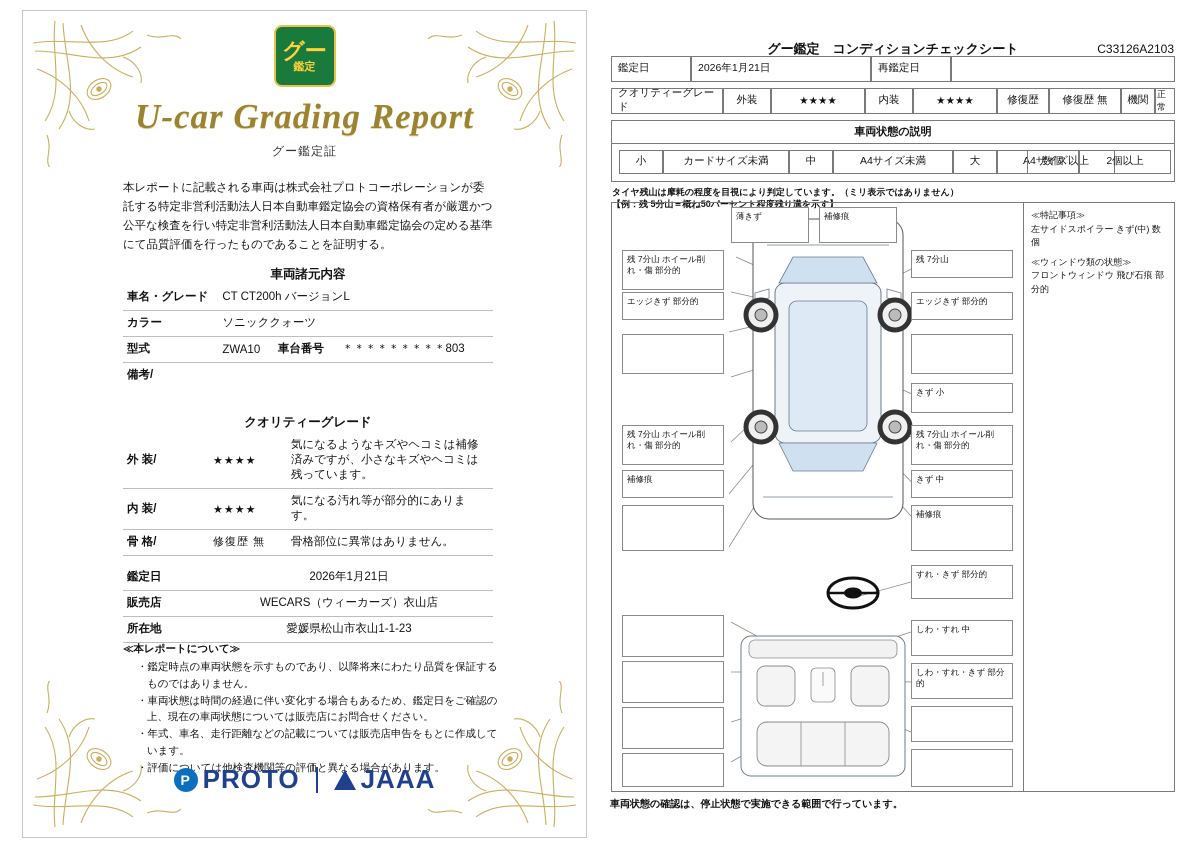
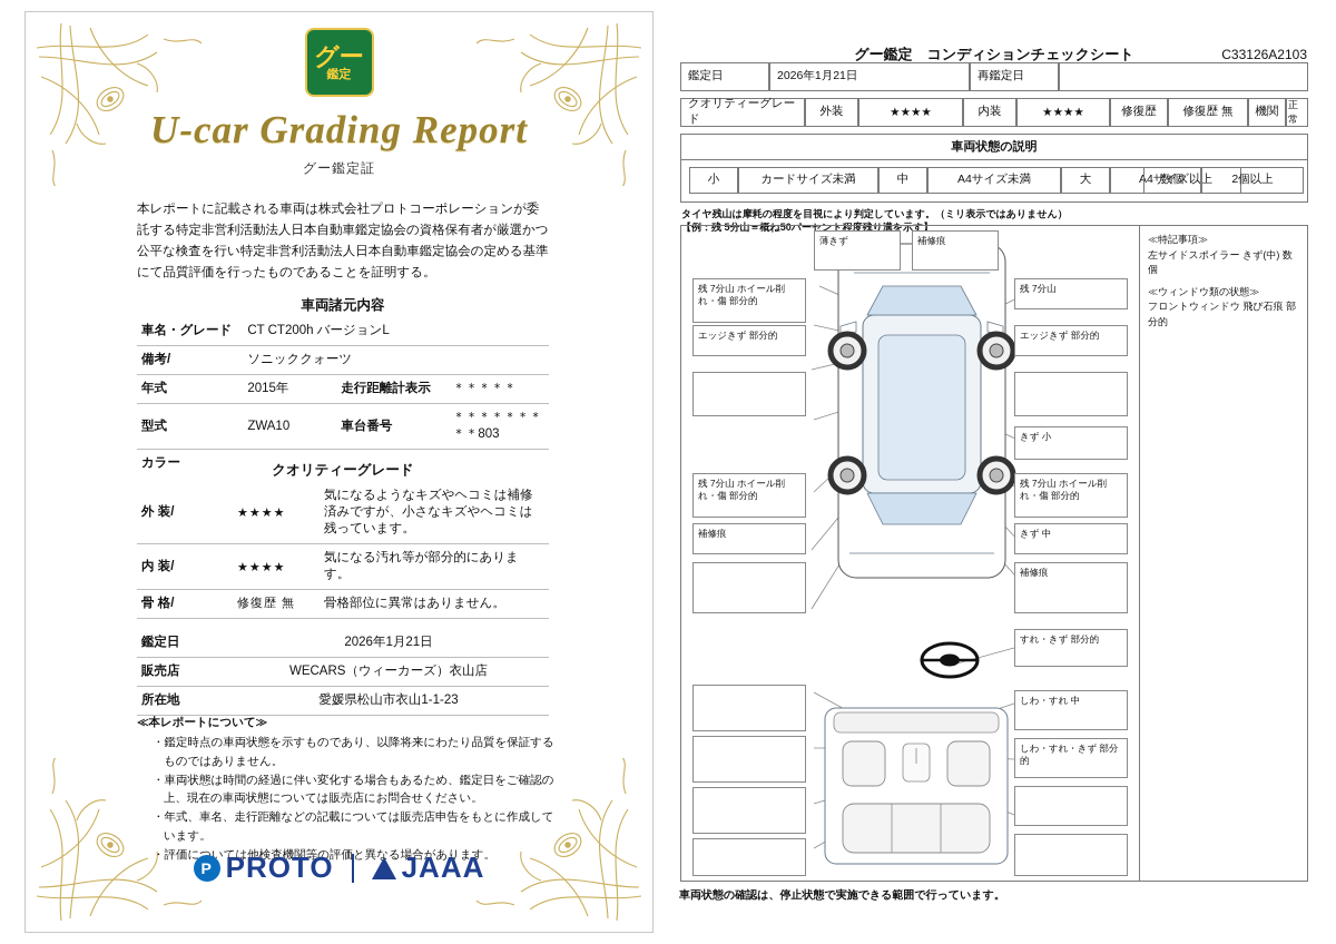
  グー
  鑑定
  U-car Grading Report
  グー鑑定証
  本レポートに記載される車両は株式会社プロトコーポレーションが委託する特定非営利活動法人日本自動車鑑定協会の資格保有者が厳選かつ公平な検査を行い特定非営利活動法人日本自動車鑑定協会の定める基準にて品質評価を行ったものであることを証明する。
  車両諸元内容
  車名・グレード	CT CT200h バージョンL
- カラー	ソニッククォーツ
+ 備考/	ソニッククォーツ
+ 年式	2015年	走行距離計表示	＊＊＊＊＊
  型式	ZWA10	車台番号	＊＊＊＊＊＊＊＊＊803
- 備考/
+ カラー
  クオリティーグレード
  外 装/	★★★★	気になるようなキズやヘコミは補修済みですが、小さなキズやヘコミは残っています。
  内 装/	★★★★	気になる汚れ等が部分的にあります。
  骨 格/	修復歴 無	骨格部位に異常はありません。
  鑑定日	2026年1月21日
  販売店	WECARS（ウィーカーズ）衣山店
  所在地	愛媛県松山市衣山1-1-23
  ≪本レポートについて≫
  鑑定時点の車両状態を示すものであり、以降将来にわたり品質を保証するものではありません。
  車両状態は時間の経過に伴い変化する場合もあるため、鑑定日をご確認の上、現在の車両状態については販売店にお問合せください。
  年式、車名、走行距離などの記載については販売店申告をもとに作成しています。
  評価にいては他検査機関等の評価と異なる場合があります。
  P
  PROTO
  JAAA
  グー鑑定 コンディションチェックシート
  C33126A2103
  鑑定日
  2026年1月21日
  再鑑定日
  クオリティーグレード
  外装
  ★★★★
  内装
  ★★★★
  修復歴
  修復歴 無
  機関
  正常
  車両状態の説明
  小
  カードサイズ未満
  中
  A4サイズ未満
  大
  A4サイズ以上
  数個
  2個以上
  タイヤ残山は摩耗の程度を目視により判定しています。（ミリ表示ではありません）
  【例：残 5分山＝概ね50パーセント程度残り溝を示す】
  残 7分山 ホイール削れ・傷 部分的
  エッジきず 部分的
  残 7分山 ホイール削れ・傷 部分的
  補修痕
  薄きず
  補修痕
  残 7分山
  エッジきず 部分的
  きず 小
  残 7分山 ホイール削れ・傷 部分的
  きず 中
  補修痕
  すれ・きず 部分的
  しわ・すれ 中
  しわ・すれ・きず 部分的
  ≪特記事項≫
  左サイドスポイラー きず(中) 数個
  ≪ウィンドウ類の状態≫
  フロントウィンドウ 飛び石痕 部分的
  車両状態の確認は、停止状態で実施できる範囲で行っています。
